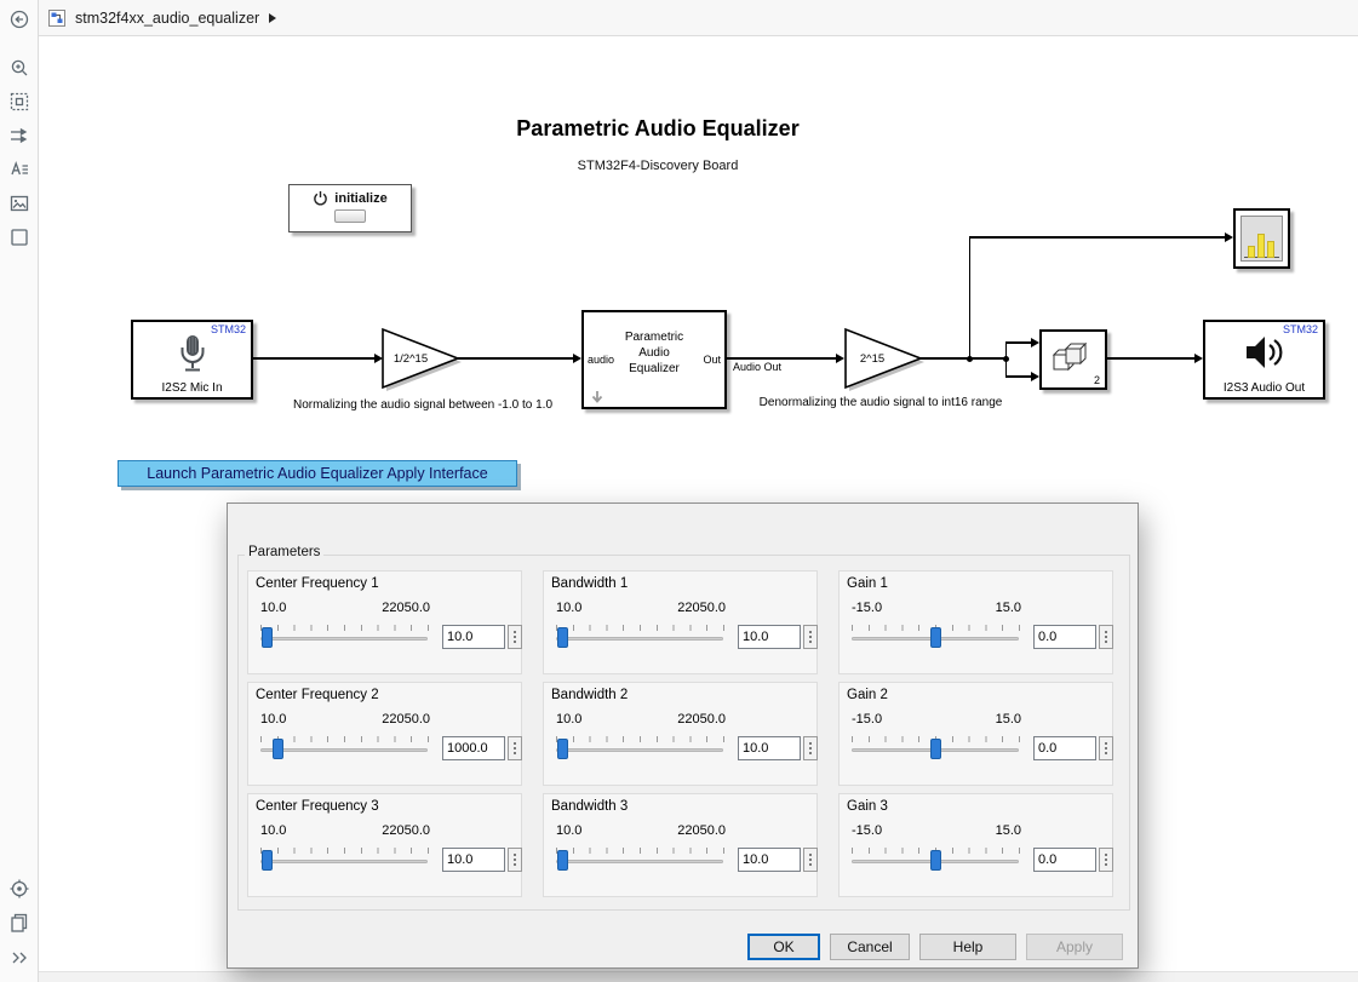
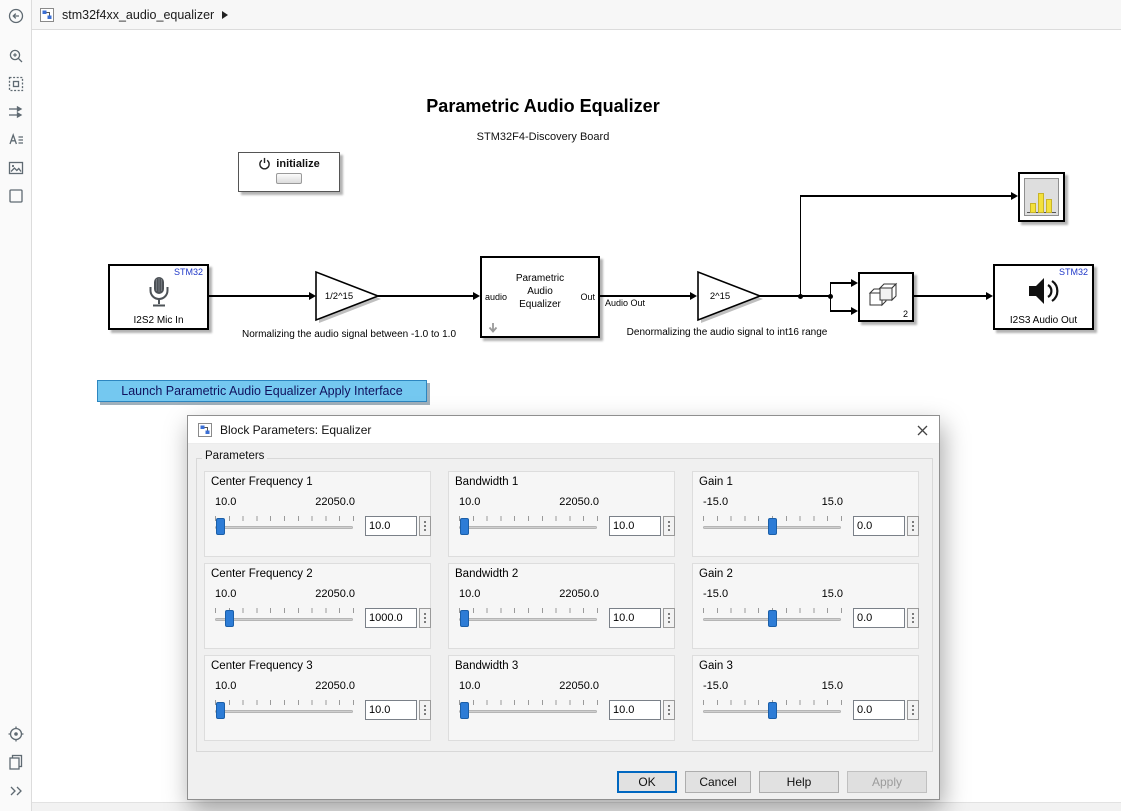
  stm32f4xx_audio_equalizer
  Parametric Audio Equalizer
  STM32F4-Discovery Board
  initialize
  STM32
  I2S2 Mic In
  1/2^15
  Normalizing the audio signal between -1.0 to 1.0
  audio
  Out
  Parametric
  Audio
  Equalizer
  Audio Out
  2^15
  Denormalizing the audio signal to int16 range
  2
  STM32
  I2S3 Audio Out
  Launch Parametric Audio Equalizer Apply Interface
+ Block Parameters: Equalizer
  Parameters
  Center Frequency 1
  10.0
  22050.0
  10.0
  Bandwidth 1
  10.0
  22050.0
  10.0
  Gain 1
  -15.0
  15.0
  0.0
  Center Frequency 2
  10.0
  22050.0
  1000.0
  Bandwidth 2
  10.0
  22050.0
  10.0
  Gain 2
  -15.0
  15.0
  0.0
  Center Frequency 3
  10.0
  22050.0
  10.0
  Bandwidth 3
  10.0
  22050.0
  10.0
  Gain 3
  -15.0
  15.0
  0.0
  OK
  Cancel
  Help
  Apply
